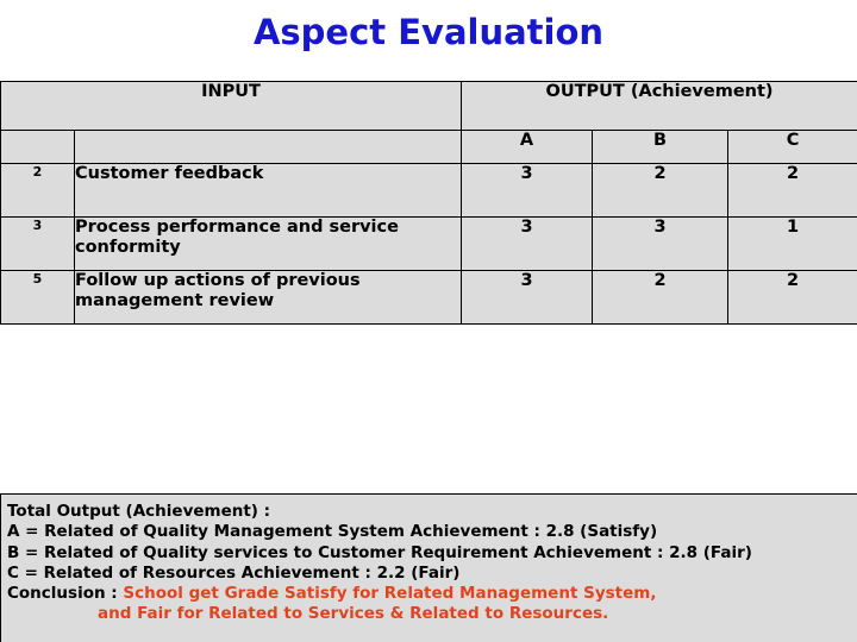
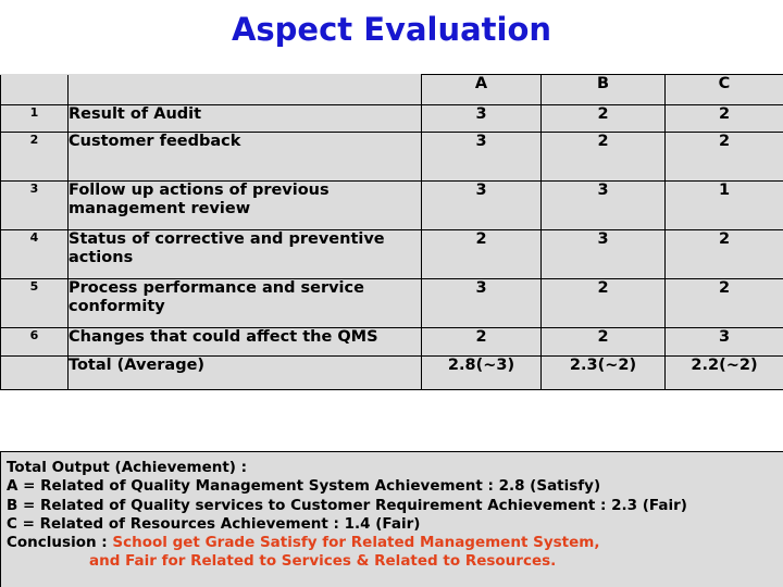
  Aspect Evaluation
- INPUT	OUTPUT (Achievement)
  		A	B	C
+ 1	Result of Audit	3	2	2
  2	Customer feedback	3	2	2
- 3	Process performance and service conformity	3	3	1
+ 3	Follow up actions of previous management review	3	3	1
+ 4	Status of corrective and preventive actions	2	3	2
- 5	Follow up actions of previous management review	3	2	2
+ 5	Process performance and service conformity	3	2	2
+ 6	Changes that could affect the QMS	2	2	3
+ 	Total (Average)	2.8(~3)	2.3(~2)	2.2(~2)
  Total Output (Achievement) :
  A = Related of Quality Management System Achievement : 2.8 (Satisfy)
- B = Related of Quality services to Customer Requirement Achievement : 2.8 (Fair)
+ B = Related of Quality services to Customer Requirement Achievement : 2.3 (Fair)
- C = Related of Resources Achievement : 2.2 (Fair)
+ C = Related of Resources Achievement : 1.4 (Fair)
  Conclusion : School get Grade Satisfy for Related Management System,
  and Fair for Related to Services & Related to Resources.
